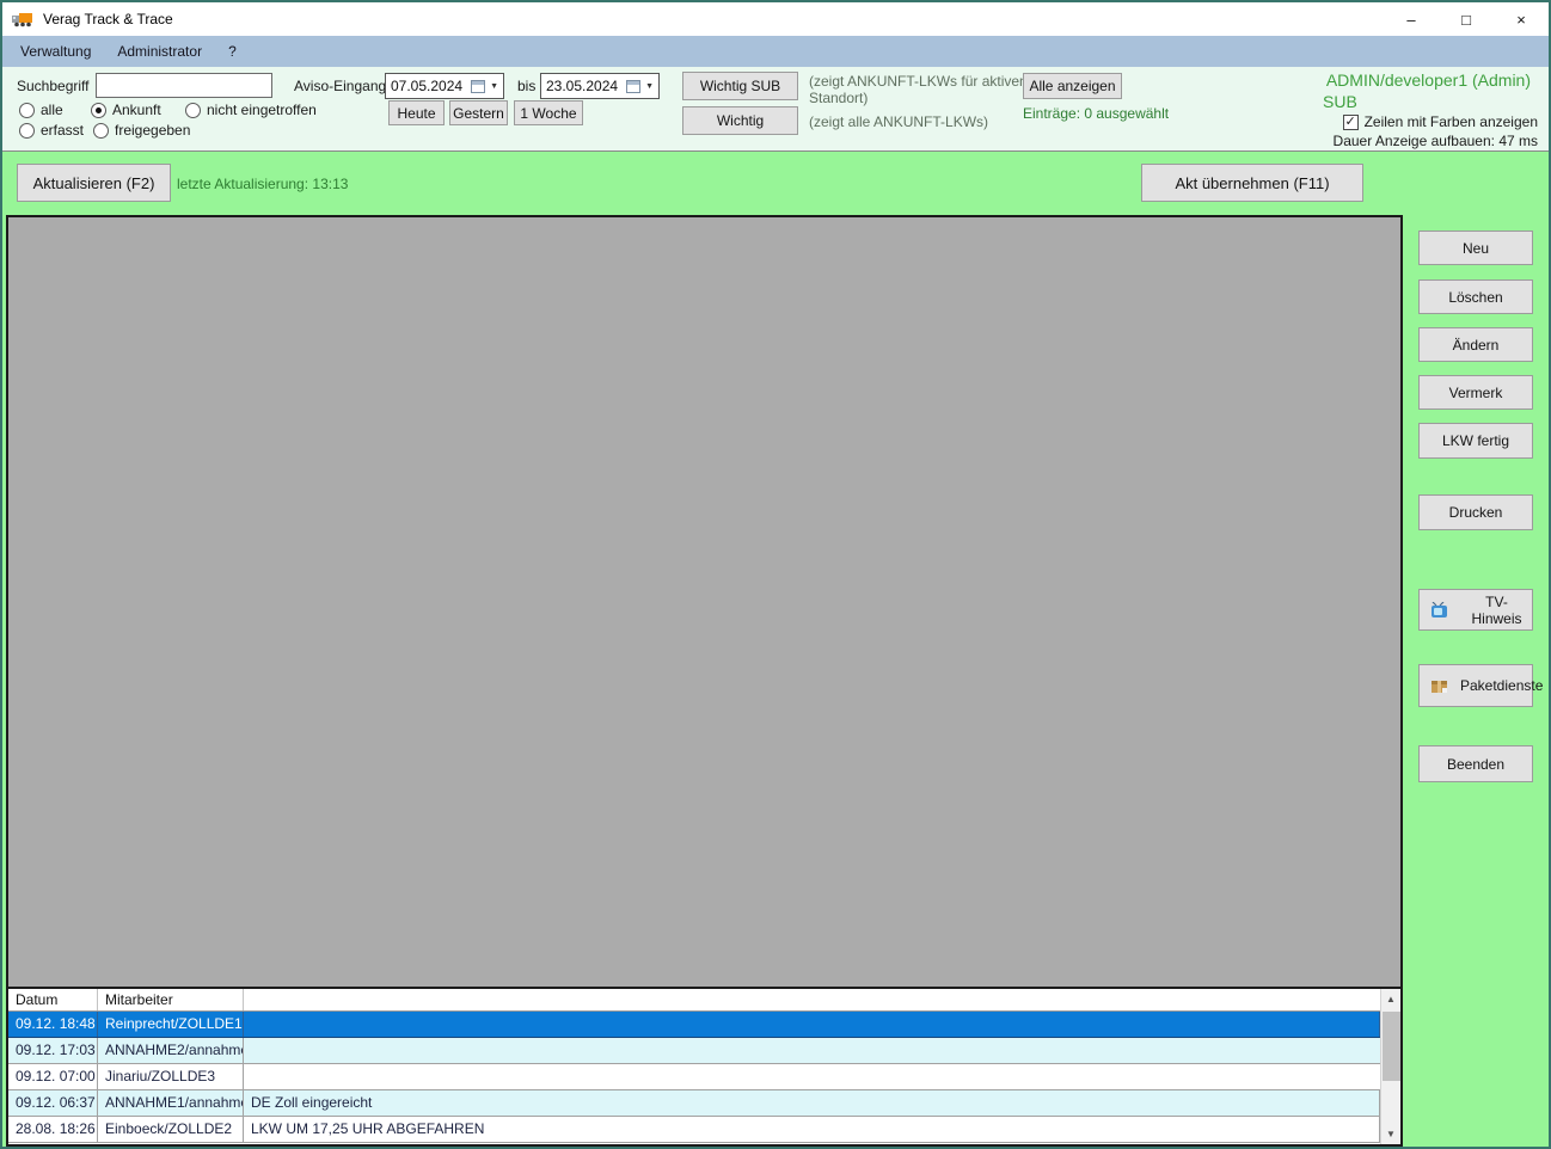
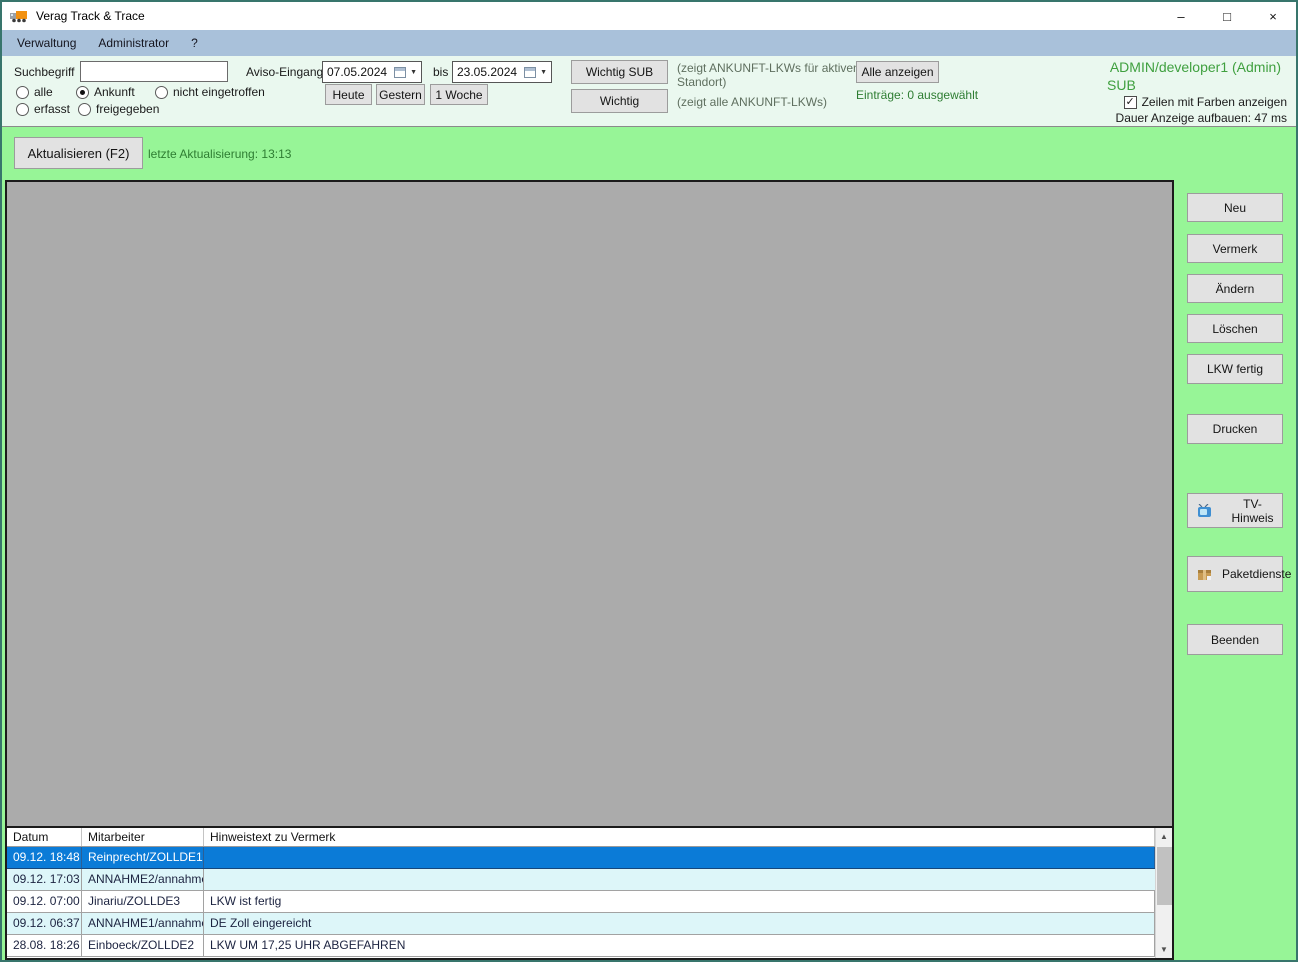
  Verag Track & Trace
  –
  □
  ×
  Verwaltung
  Administrator
  ?
  Suchbegriff
  alle
  Ankunft
  nicht eingetroffen
  erfasst
  freigegeben
  Aviso-Eingang
  07.05.2024
  bis
  23.05.2024
  Heute
  Gestern
  1 Woche
  Wichtig SUB
  Wichtig
  (zeigt ANKUNFT-LKWs für aktive Standort)
  (zeigt alle ANKUNFT-LKWs)
  Alle anzeigen
  Einträge: 0 ausgewählt
  ADMIN/developer1 (Admin)
  SUB
  Zeilen mit Farben anzeigen
  Dauer Anzeige aufbauen: 47 ms
  Aktualisieren (F2)
  letzte Aktualisierung: 13:13
- Akt übernehmen (F11)
  Datum
  Mitarbeiter
+ Hinweistext zu Vermerk
  09.12. 18:48
  Reinprecht/ZOLLDE1
  09.12. 17:03
  ANNAHME2/annahm
  09.12. 07:00
  Jinariu/ZOLLDE3
+ LKW ist fertig
  09.12. 06:37
  ANNAHME1/annahm
  DE Zoll eingereicht
  28.08. 18:26
  Einboeck/ZOLLDE2
  LKW UM 17,25 UHR ABGEFAHREN
  ▲
  ▼
  Neu
- Löschen
+ Vermerk
  Ändern
- Vermerk
+ Löschen
  LKW fertig
  Drucken
  TV-Hinweis
  Paketdienste
  Beenden
